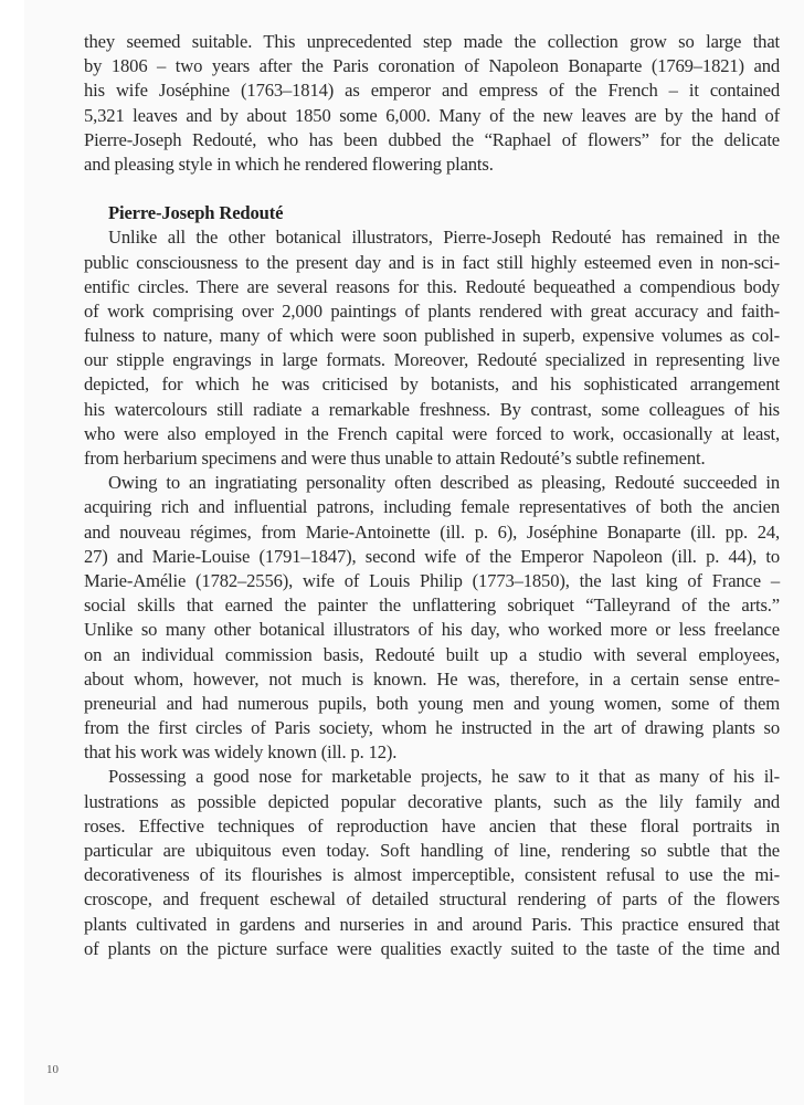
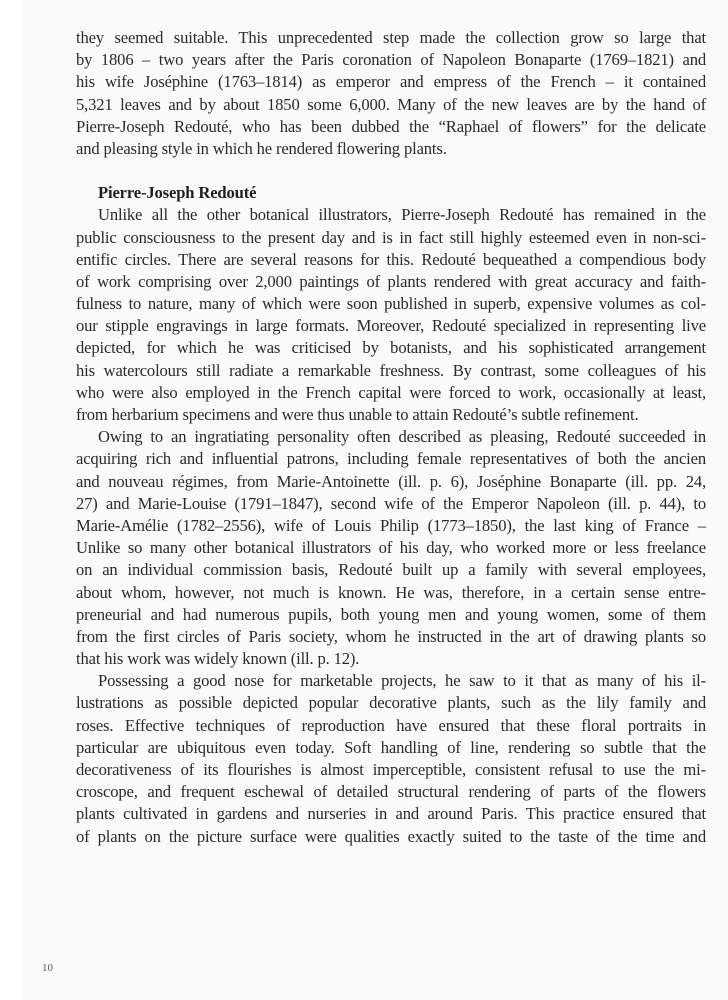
  they seemed suitable. This unprecedented step made the collection grow so large that
  by 1806 – two years after the Paris coronation of Napoleon Bonaparte (1769–1821) and
  his wife Joséphine (1763–1814) as emperor and empress of the French – it contained
  5,321 leaves and by about 1850 some 6,000. Many of the new leaves are by the hand of
  Pierre-Joseph Redouté, who has been dubbed the “Raphael of flowers” for the delicate
  and pleasing style in which he rendered flowering plants.
  Pierre-Joseph Redouté
  Unlike all the other botanical illustrators, Pierre-Joseph Redouté has remained in the
  public consciousness to the present day and is in fact still highly esteemed even in non-sci-
  entific circles. There are several reasons for this. Redouté bequeathed a compendious body
  of work comprising over 2,000 paintings of plants rendered with great accuracy and faith-
  fulness to nature, many of which were soon published in superb, expensive volumes as col-
  our stipple engravings in large formats. Moreover, Redouté specialized in representing live
  depicted, for which he was criticised by botanists, and his sophisticated arrangement
  his watercolours still radiate a remarkable freshness. By contrast, some colleagues of his
  who were also employed in the French capital were forced to work, occasionally at least,
  from herbarium specimens and were thus unable to attain Redouté’s subtle refinement.
  Owing to an ingratiating personality often described as pleasing, Redouté succeeded in
  acquiring rich and influential patrons, including female representatives of both the ancien
  and nouveau régimes, from Marie-Antoinette (ill. p. 6), Joséphine Bonaparte (ill. pp. 24,
  27) and Marie-Louise (1791–1847), second wife of the Emperor Napoleon (ill. p. 44), to
  Marie-Amélie (1782–2556), wife of Louis Philip (1773–1850), the last king of France –
- social skills that earned the painter the unflattering sobriquet “Talleyrand of the arts.”
  Unlike so many other botanical illustrators of his day, who worked more or less freelance
- on an individual commission basis, Redouté built up a studio with several employees,
+ on an individual commission basis, Redouté built up a family with several employees,
  about whom, however, not much is known. He was, therefore, in a certain sense entre-
  preneurial and had numerous pupils, both young men and young women, some of them
  from the first circles of Paris society, whom he instructed in the art of drawing plants so
  that his work was widely known (ill. p. 12).
  Possessing a good nose for marketable projects, he saw to it that as many of his il-
  lustrations as possible depicted popular decorative plants, such as the lily family and
- roses. Effective techniques of reproduction have ancien that these floral portraits in
+ roses. Effective techniques of reproduction have ensured that these floral portraits in
  particular are ubiquitous even today. Soft handling of line, rendering so subtle that the
  decorativeness of its flourishes is almost imperceptible, consistent refusal to use the mi-
  croscope, and frequent eschewal of detailed structural rendering of parts of the flowers
  plants cultivated in gardens and nurseries in and around Paris. This practice ensured that
  of plants on the picture surface were qualities exactly suited to the taste of the time and
  10
